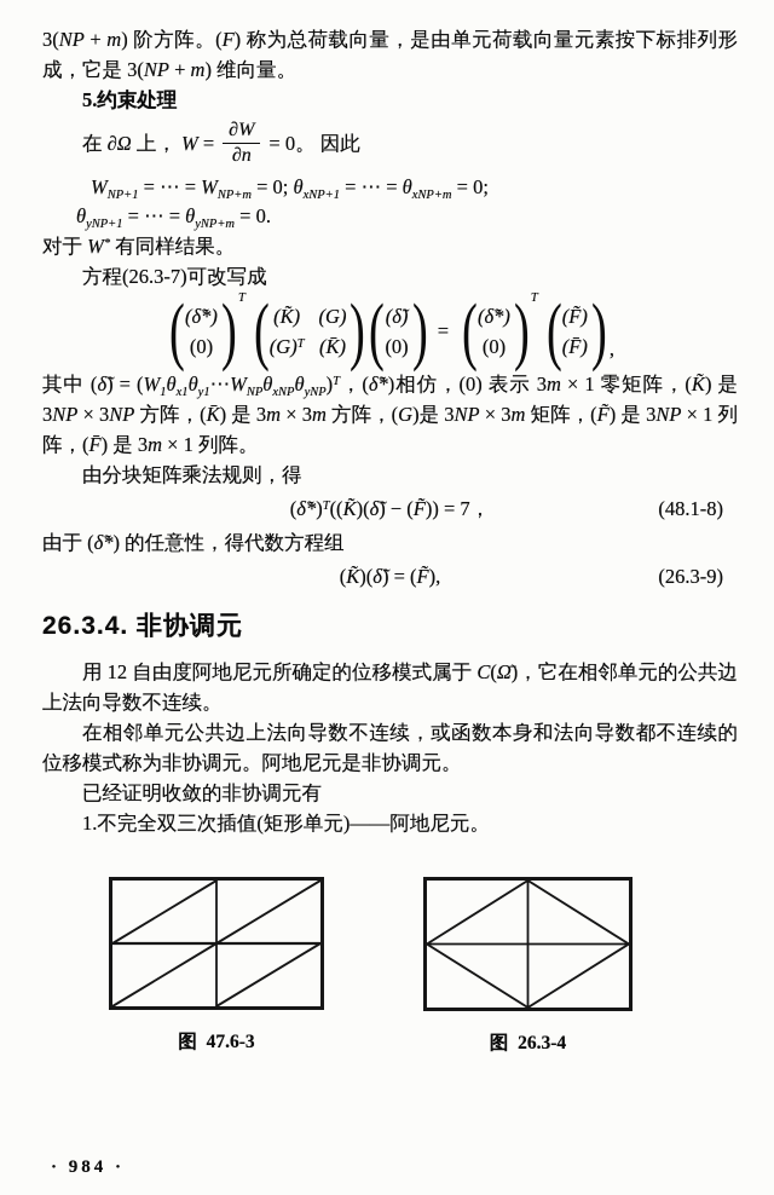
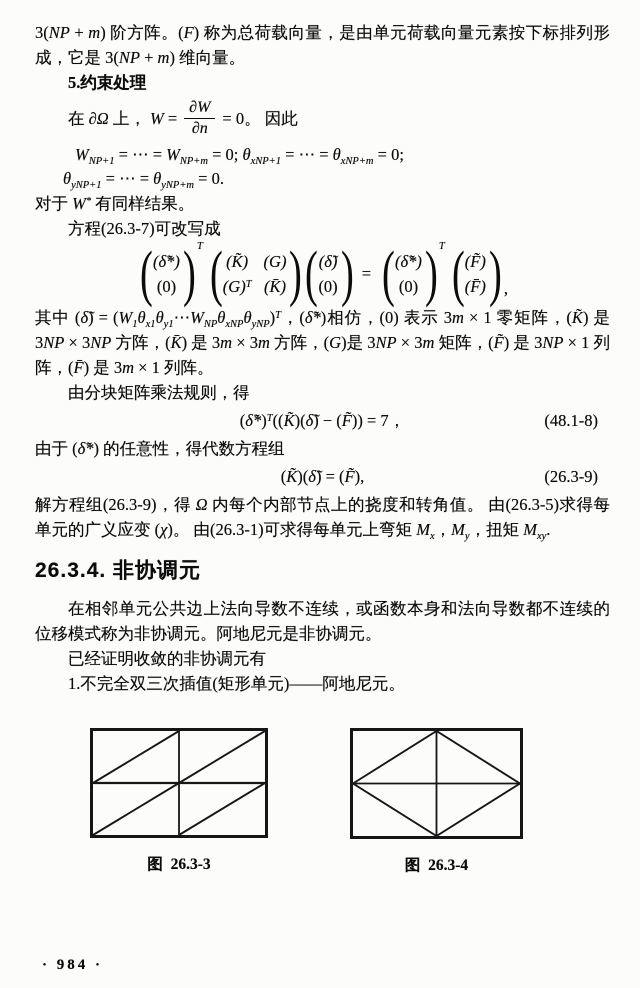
  3(NP + m) 阶方阵。(F) 称为总荷载向量，是由单元荷载向量元素按下标排列形成，它是 3(NP + m) 维向量。
  5.约束处理
  在 ∂Ω 上， W =
  ∂W
  ∂n
  = 0。 因此
  WNP+1 = ⋯ = WNP+m = 0; θxNP+1 = ⋯ = θxNP+m = 0;
  θyNP+1 = ⋯ = θyNP+m = 0.
  对于 W* 有同样结果。
  方程(26.3-7)可改写成
  (
  (δ̃*)
  (0)
  )
  T
  (
  (K̃)
  (G)
  (G)T
  (K̄)
  )
  (
  (δ̃)
  (0)
  )
  =
  (
  (δ̃*)
  (0)
  )
  T
  (
  (F̃)
  (F̄)
  )
  ,
  其中 (δ̃) = (W1θx1θy1⋯WNPθxNPθyNP)T，(δ̃*)相仿，(0) 表示 3m × 1 零矩阵，(K̃) 是 3NP × 3NP 方阵，(K̄) 是 3m × 3m 方阵，(G)是 3NP × 3m 矩阵，(F̃) 是 3NP × 1 列阵，(F̄) 是 3m × 1 列阵。
  由分块矩阵乘法规则，得
  (δ̃*)T((K̃)(δ̃) − (F̃)) = 7，
  (48.1-8)
  由于 (δ̃*) 的任意性，得代数方程组
  (K̃)(δ̃) = (F̃),
  (26.3-9)
+ 解方程组(26.3-9)，得 Ω 内每个内部节点上的挠度和转角值。 由(26.3-5)求得每单元的广义应变 (χ)。 由(26.3-1)可求得每单元上弯矩 Mx，My，扭矩 Mxy.
  26.3.4. 非协调元
- 用 12 自由度阿地尼元所确定的位移模式属于 C(Ω̄)，它在相邻单元的公共边上法向导数不连续。
  在相邻单元公共边上法向导数不连续，或函数本身和法向导数都不连续的位移模式称为非协调元。阿地尼元是非协调元。
  已经证明收敛的非协调元有
  1.不完全双三次插值(矩形单元)——阿地尼元。
- 图 47.6-3
+ 图 26.3-3
  图 26.3-4
  · 984 ·
